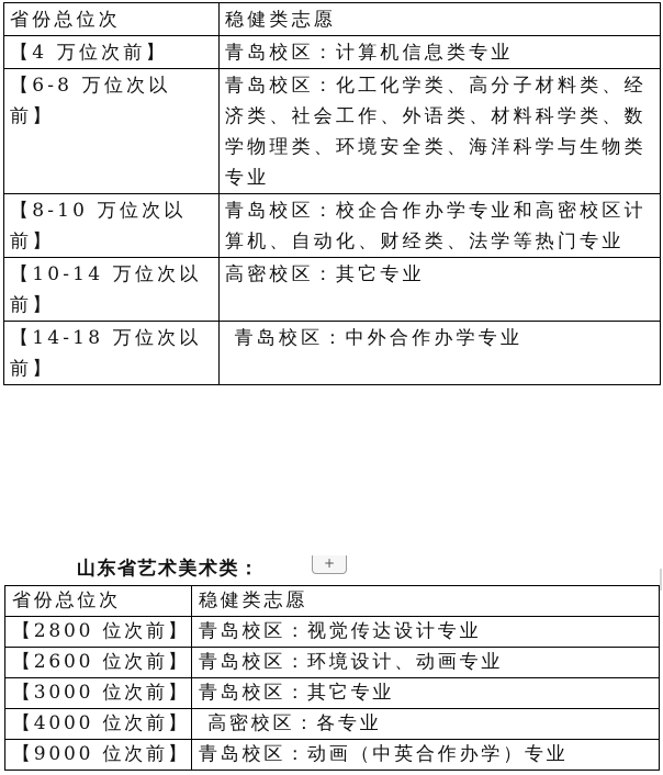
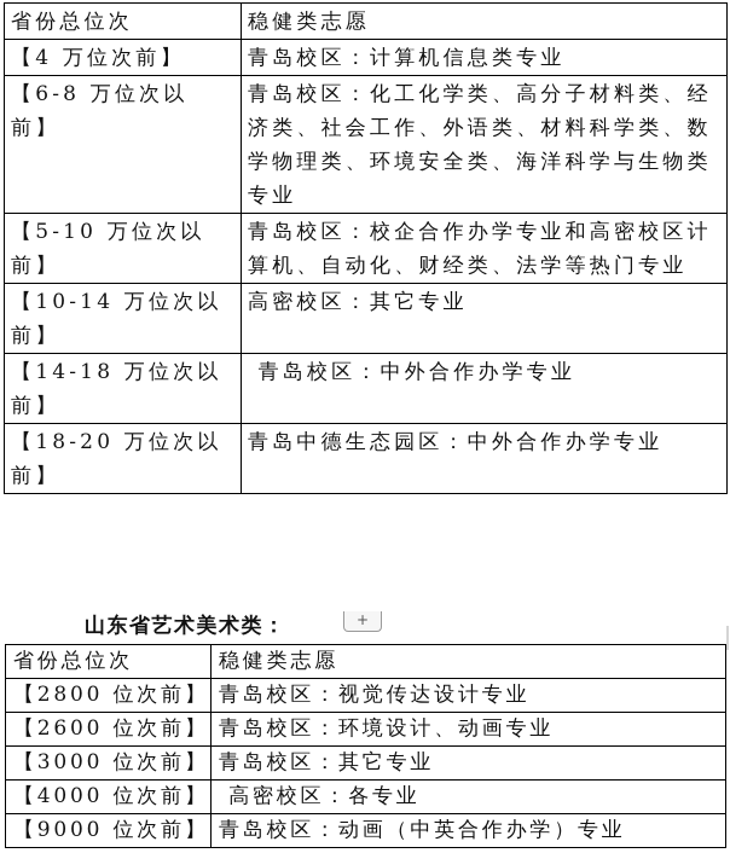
  省份总位次	稳健类志愿
  【4 万位次前】	青岛校区：计算机信息类专业
  【6-8 万位次以前】	青岛校区：化工化学类、高分子材料类、经济类、社会工作、外语类、材料科学类、数学物理类、环境安全类、海洋科学与生物类专业
- 【8-10 万位次以前】	青岛校区：校企合作办学专业和高密校区计算机、自动化、财经类、法学等热门专业
+ 【5-10 万位次以前】	青岛校区：校企合作办学专业和高密校区计算机、自动化、财经类、法学等热门专业
  【10-14 万位次以前】	高密校区：其它专业
  【14-18 万位次以前】	青岛校区：中外合作办学专业
+ 【18-20 万位次以前】	青岛中德生态园区：中外合作办学专业
  山东省艺术美术类：
  +
  省份总位次	稳健类志愿
  【2800 位次前】	青岛校区：视觉传达设计专业
  【2600 位次前】	青岛校区：环境设计、动画专业
  【3000 位次前】	青岛校区：其它专业
  【4000 位次前】	高密校区：各专业
  【9000 位次前】	青岛校区：动画（中英合作办学）专业
